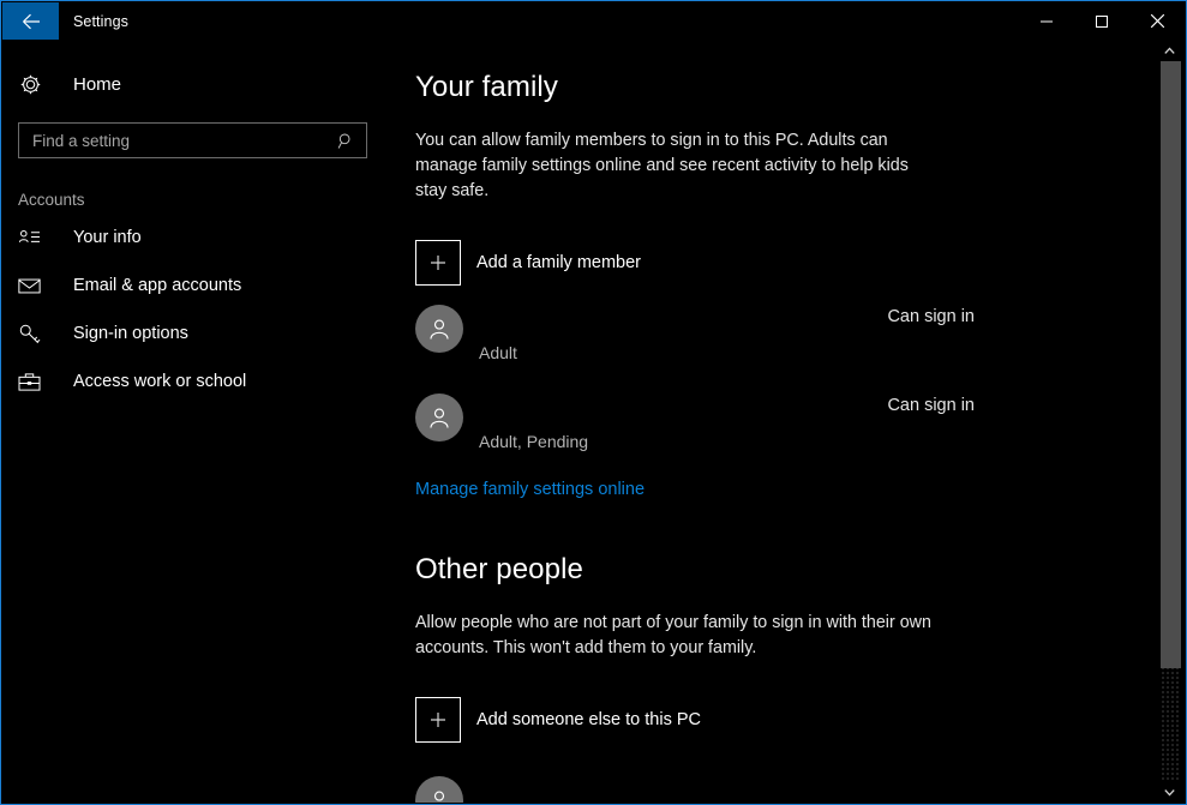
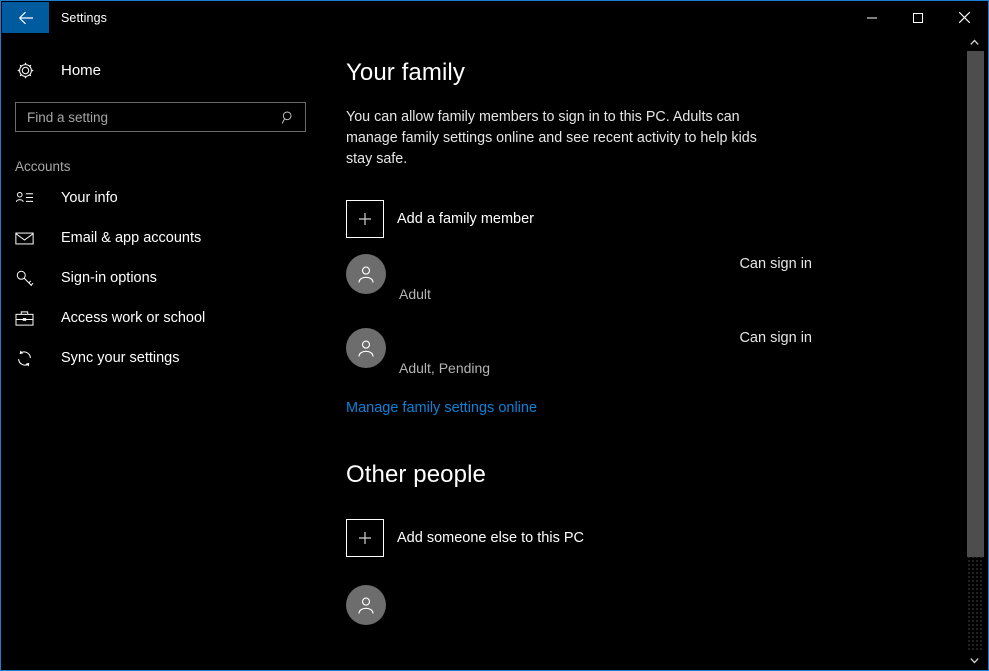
  Settings
  Home
  Find a setting
  Accounts
  Your info
  Email & app accounts
  Sign-in options
  Access work or school
+ Sync your settings
  Your family
  You can allow family members to sign in to this PC. Adults can manage family settings online and see recent activity to help kids stay safe.
  Add a family member
  Adult
  Can sign in
  Adult, Pending
  Can sign in
  Manage family settings online
  Other people
- Allow people who are not part of your family to sign in with their own accounts. This won't add them to your family.
  Add someone else to this PC
